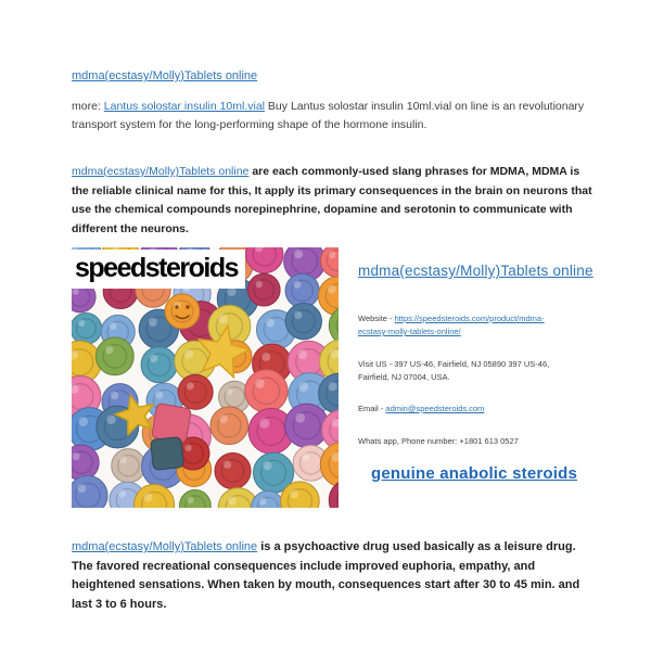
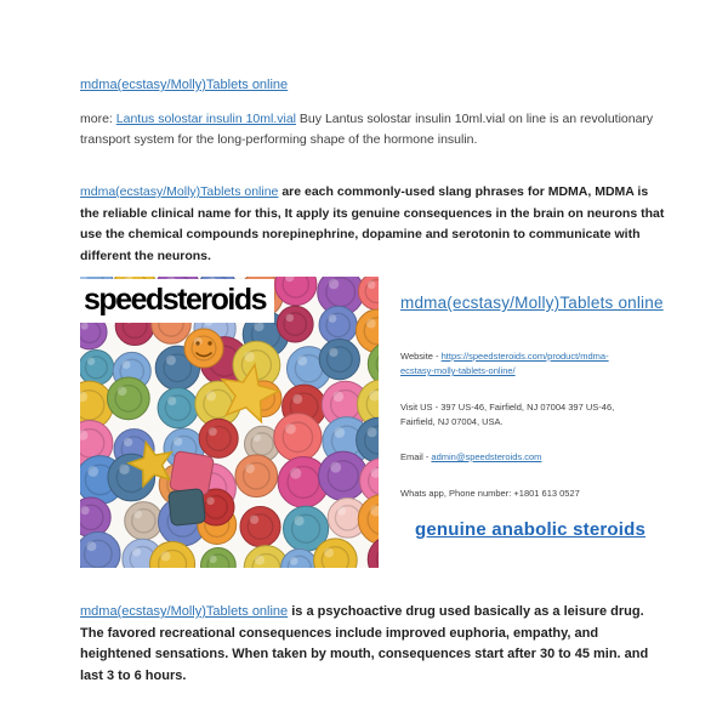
  mdma(ecstasy/Molly)Tablets online
  more: Lantus solostar insulin 10ml.vial Buy Lantus solostar insulin 10ml.vial on line is an revolutionary transport system for the long-performing shape of the hormone insulin.
- mdma(ecstasy/Molly)Tablets online are each commonly-used slang phrases for MDMA, MDMA is the reliable clinical name for this, It apply its primary consequences in the brain on neurons that use the chemical compounds norepinephrine, dopamine and serotonin to communicate with different the neurons.
+ mdma(ecstasy/Molly)Tablets online are each commonly-used slang phrases for MDMA, MDMA is the reliable clinical name for this, It apply its genuine consequences in the brain on neurons that use the chemical compounds norepinephrine, dopamine and serotonin to communicate with different the neurons.
  speedsteroids
  mdma(ecstasy/Molly)Tablets online
  Website - https://speedsteroids.com/product/mdma-ecstasy-molly-tablets-online/
- Visit US - 397 US-46, Fairfield, NJ 05890 397 US-46, Fairfield, NJ 07004, USA.
+ Visit US - 397 US-46, Fairfield, NJ 07004 397 US-46, Fairfield, NJ 07004, USA.
  Email - admin@speedsteroids.com
  Whats app, Phone number: +1801 613 0527
  genuine anabolic steroids
  mdma(ecstasy/Molly)Tablets online is a psychoactive drug used basically as a leisure drug. The favored recreational consequences include improved euphoria, empathy, and heightened sensations. When taken by mouth, consequences start after 30 to 45 min. and last 3 to 6 hours.
